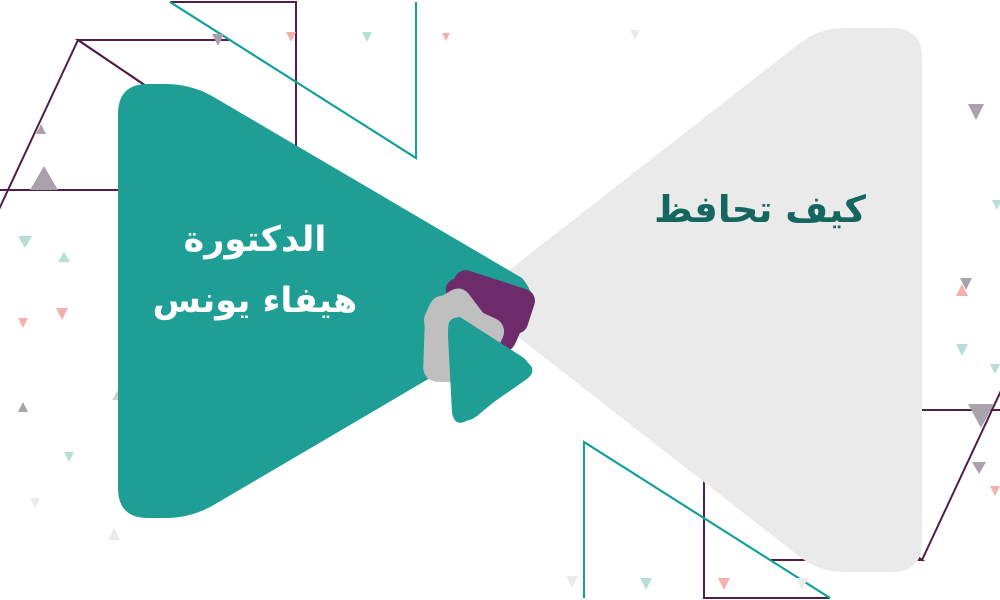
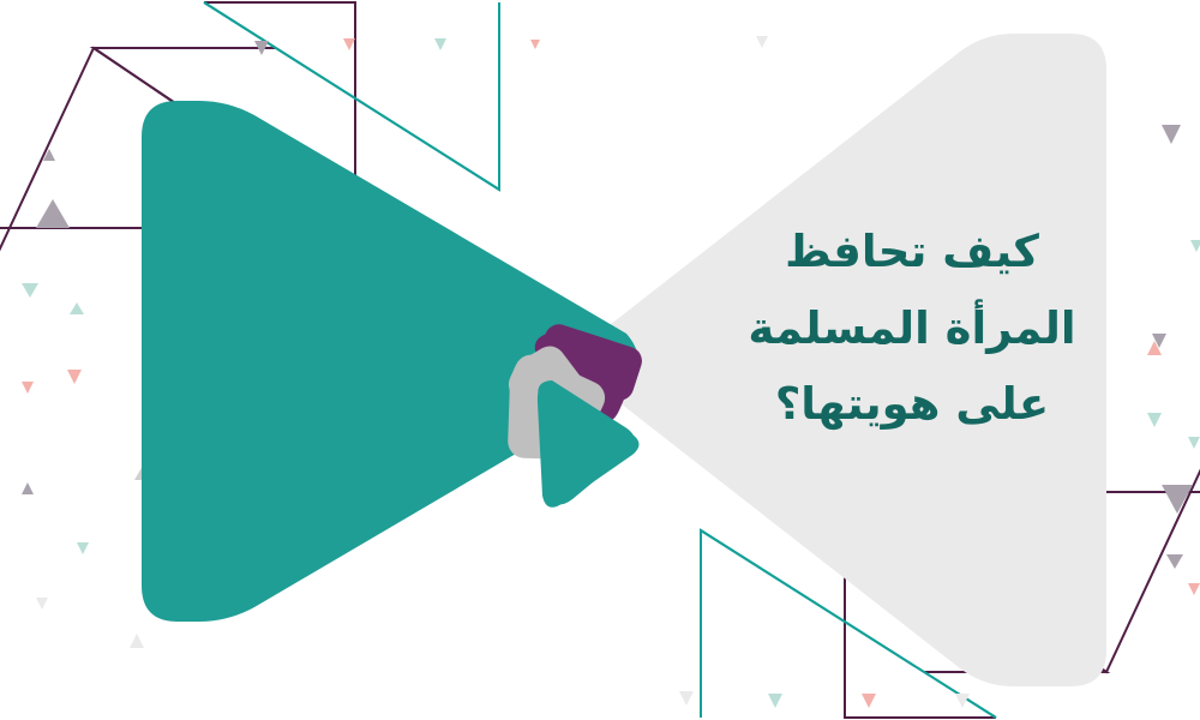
- الدكتورة
- هيفاء يونس
  كيف تحافظ
+ المرأة المسلمة
+ على هويتها؟
